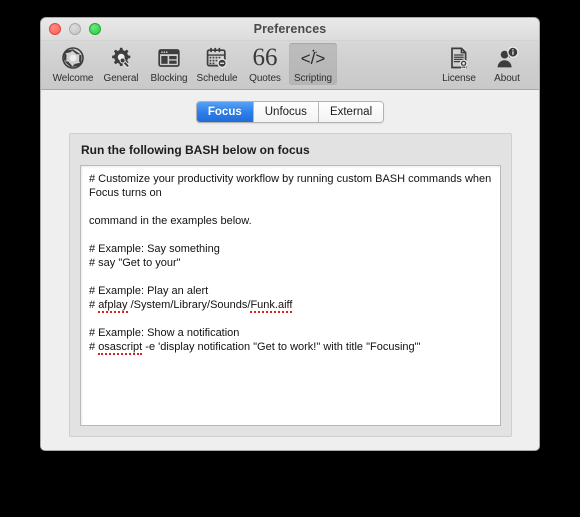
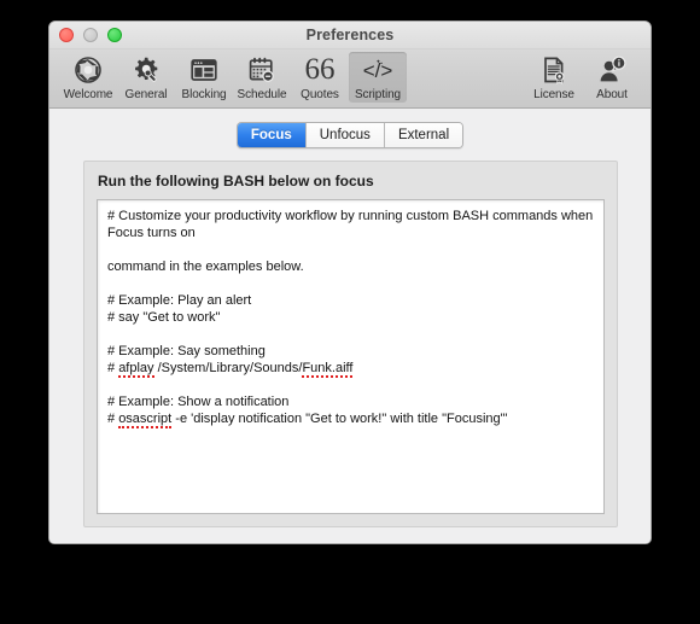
  Preferences
  Welcome
  General
  Blocking
  Schedule
  66
  Quotes
  </>
  Scripting
  License
  About
  Focus
  Unfocus
  External
  Run the following BASH below on focus
  # Customize your productivity workflow by running custom BASH commands when
  Focus turns on
  command in the examples below.
- # Example: Say something
+ # Example: Play an alert
- # say "Get to your"
+ # say "Get to work"
- # Example: Play an alert
+ # Example: Say something
  # afplay /System/Library/Sounds/Funk.aiff
  # Example: Show a notification
  # osascript -e 'display notification "Get to work!" with title "Focusing"'
